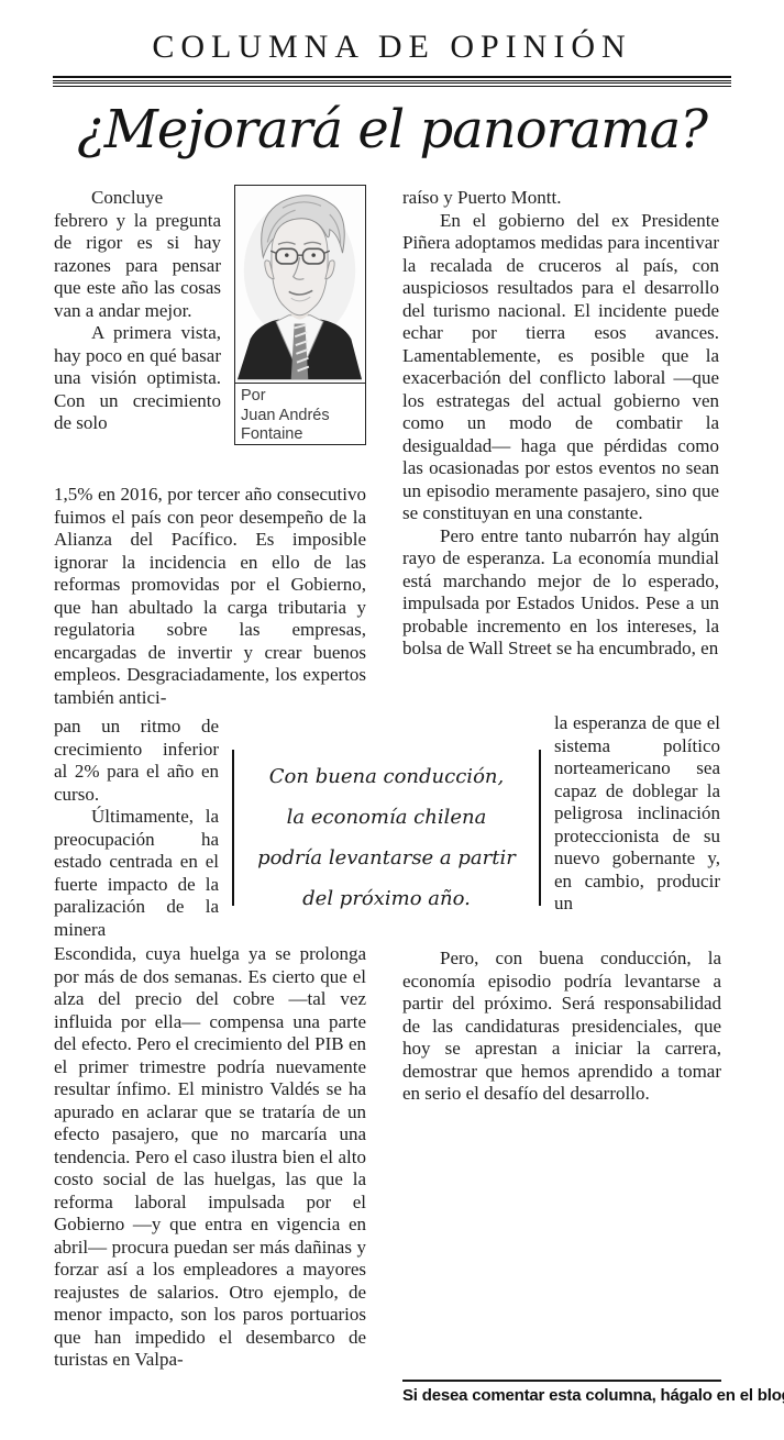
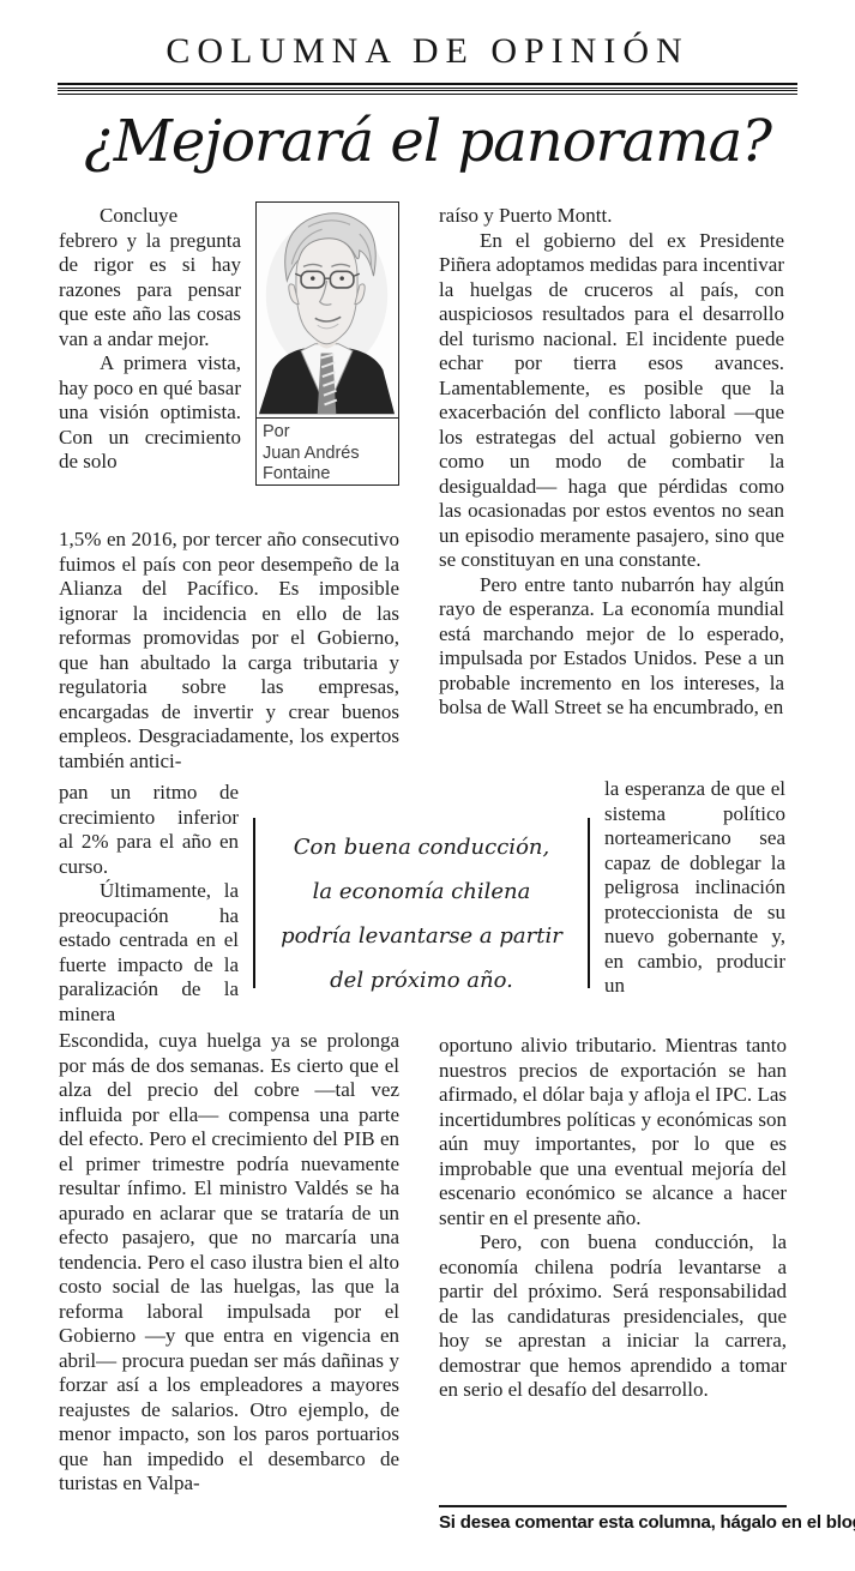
  COLUMNA DE OPINIÓN
  ¿Mejorará el panorama?
  Por
  Juan Andrés
  Fontaine
  Concluye febrero y la pregunta de rigor es si hay razones para pensar que este año las cosas van a andar mejor.
  A primera vista, hay poco en qué basar una visión optimista. Con un crecimiento de solo
  1,5% en 2016, por tercer año consecutivo fuimos el país con peor desempeño de la Alianza del Pacífico. Es imposible ignorar la incidencia en ello de las reformas promovidas por el Gobierno, que han abultado la carga tributaria y regulatoria sobre las empresas, encargadas de invertir y crear buenos empleos. Desgraciadamente, los expertos también antici-
  pan un ritmo de crecimiento inferior al 2% para el año en curso.
  Últimamente, la preocupación ha estado centrada en el fuerte impacto de la paralización de la minera
  Escondida, cuya huelga ya se prolonga por más de dos semanas. Es cierto que el alza del precio del cobre —tal vez influida por ella— compensa una parte del efecto. Pero el crecimiento del PIB en el primer trimestre podría nuevamente resultar ínfimo. El ministro Valdés se ha apurado en aclarar que se trataría de un efecto pasajero, que no marcaría una tendencia. Pero el caso ilustra bien el alto costo social de las huelgas, las que la reforma laboral impulsada por el Gobierno —y que entra en vigencia en abril— procura puedan ser más dañinas y forzar así a los empleadores a mayores reajustes de salarios. Otro ejemplo, de menor impacto, son los paros portuarios que han impedido el desembarco de turistas en Valpa-
  raíso y Puerto Montt.
- En el gobierno del ex Presidente Piñera adoptamos medidas para incentivar la recalada de cruceros al país, con auspiciosos resultados para el desarrollo del turismo nacional. El incidente puede echar por tierra esos avances. Lamentablemente, es posible que la exacerbación del conflicto laboral —que los estrategas del actual gobierno ven como un modo de combatir la desigualdad— haga que pérdidas como las ocasionadas por estos eventos no sean un episodio meramente pasajero, sino que se constituyan en una constante.
+ En el gobierno del ex Presidente Piñera adoptamos medidas para incentivar la huelgas de cruceros al país, con auspiciosos resultados para el desarrollo del turismo nacional. El incidente puede echar por tierra esos avances. Lamentablemente, es posible que la exacerbación del conflicto laboral —que los estrategas del actual gobierno ven como un modo de combatir la desigualdad— haga que pérdidas como las ocasionadas por estos eventos no sean un episodio meramente pasajero, sino que se constituyan en una constante.
  Pero entre tanto nubarrón hay algún rayo de esperanza. La economía mundial está marchando mejor de lo esperado, impulsada por Estados Unidos. Pese a un probable incremento en los intereses, la bolsa de Wall Street se ha encumbrado, en
  la esperanza de que el sistema político norteamericano sea capaz de doblegar la peligrosa inclinación proteccionista de su nuevo gobernante y, en cambio, producir un
+ oportuno alivio tributario. Mientras tanto nuestros precios de exportación se han afirmado, el dólar baja y afloja el IPC. Las incertidumbres políticas y económicas son aún muy importantes, por lo que es improbable que una eventual mejoría del escenario económico se alcance a hacer sentir en el presente año.
- Pero, con buena conducción, la economía episodio podría levantarse a partir del próximo. Será responsabilidad de las candidaturas presidenciales, que hoy se aprestan a iniciar la carrera, demostrar que hemos aprendido a tomar en serio el desafío del desarrollo.
+ Pero, con buena conducción, la economía chilena podría levantarse a partir del próximo. Será responsabilidad de las candidaturas presidenciales, que hoy se aprestan a iniciar la carrera, demostrar que hemos aprendido a tomar en serio el desafío del desarrollo.
  Con buena conducción,
  la economía chilena
  podría levantarse a partir
  del próximo año.
  Si desea comentar esta columna, hágalo en el blo
